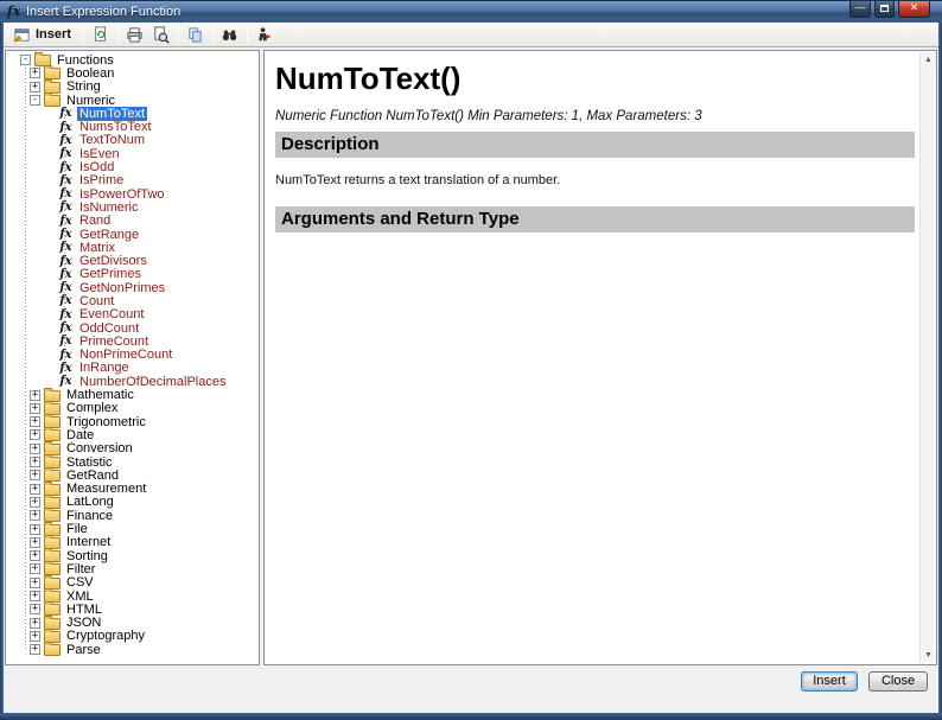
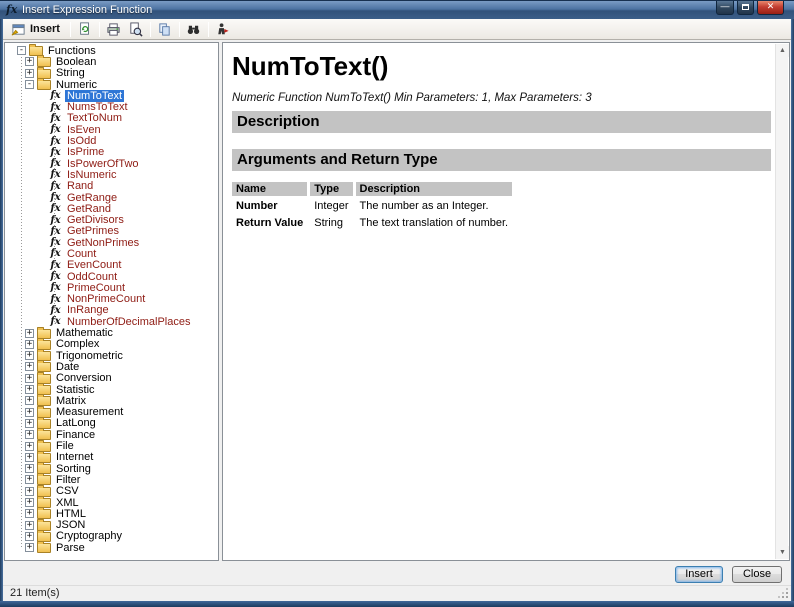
  fx
  Insert Expression Function
  —
  ✕
  Insert
  -
  Functions
  +
  Boolean
  +
  String
  -
  Numeric
  fx
  NumToText
  fx
  NumsToText
  fx
  TextToNum
  fx
  IsEven
  fx
  IsOdd
  fx
  IsPrime
  fx
  IsPowerOfTwo
  fx
  IsNumeric
  fx
  Rand
  fx
  GetRange
  fx
- Matrix
+ GetRand
  fx
  GetDivisors
  fx
  GetPrimes
  fx
  GetNonPrimes
  fx
  Count
  fx
  EvenCount
  fx
  OddCount
  fx
  PrimeCount
  fx
  NonPrimeCount
  fx
  InRange
  fx
  NumberOfDecimalPlaces
  +
  Mathematic
  +
  Complex
  +
  Trigonometric
  +
  Date
  +
  Conversion
  +
  Statistic
  +
- GetRand
+ Matrix
  +
  Measurement
  +
  LatLong
  +
  Finance
  +
  File
  +
  Internet
  +
  Sorting
  +
  Filter
  +
  CSV
  +
  XML
  +
  HTML
  +
  JSON
  +
  Cryptography
  +
  Parse
  NumToText()
  Numeric Function NumToText() Min Parameters: 1, Max Parameters: 3
  Description
- NumToText returns a text translation of a number.
  Arguments and Return Type
+ Name	Type	Description
+ Number	Integer	The number as an Integer.
+ Return Value	String	The text translation of number.
  Insert
  Close
+ 21 Item(s)
